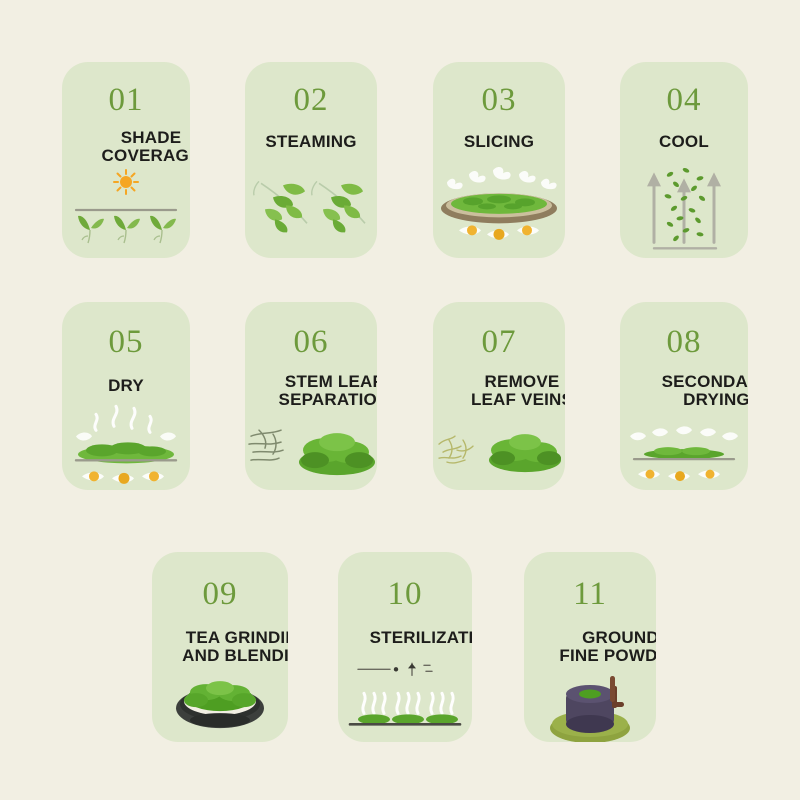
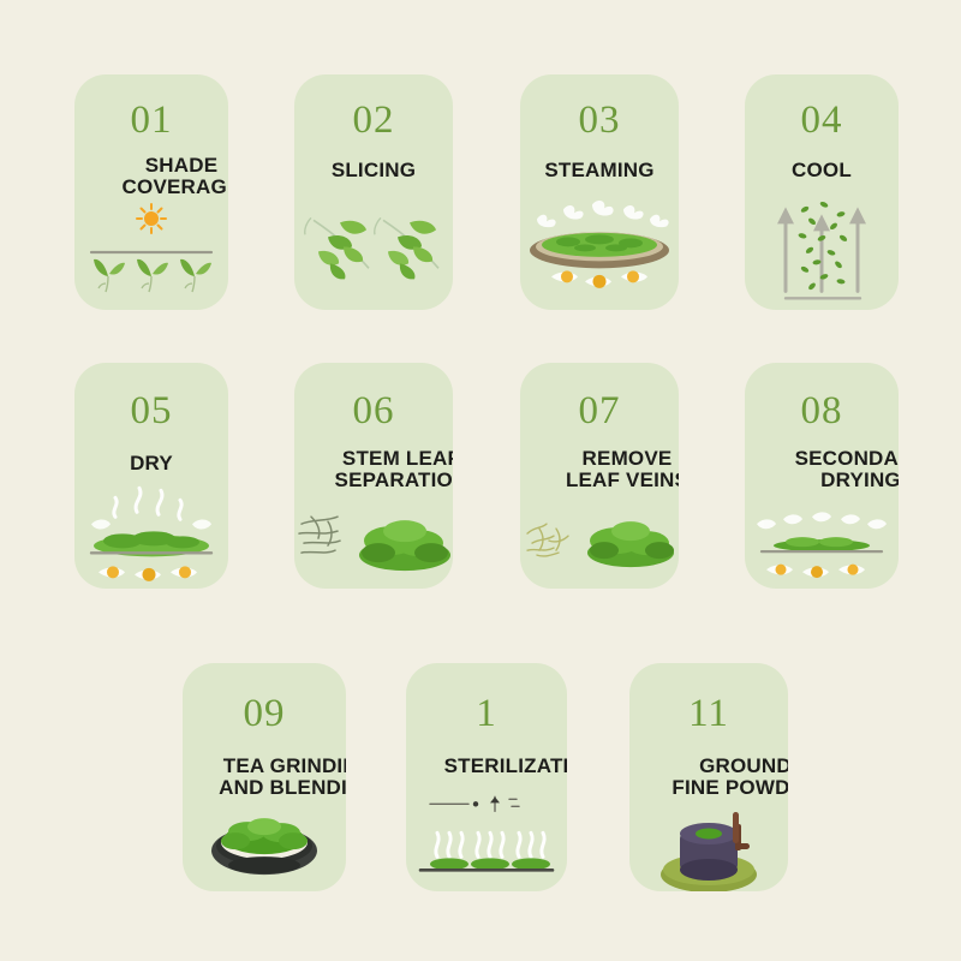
  01
  SHADE
  COVERAG
  02
- STEAMING
+ SLICING
  03
- SLICING
+ STEAMING
  04
  COOL
  05
  DRY
  06
  STEM LEA
  SEPARATIO
  07
  REMOVE
  LEAF VEIN
  08
  SECONDA
  DRYING
  09
  TEA GRINDI
  AND BLENDI
- 10
+ 1
  STERILIZATI
  11
  GROUND
  FINE POWD
